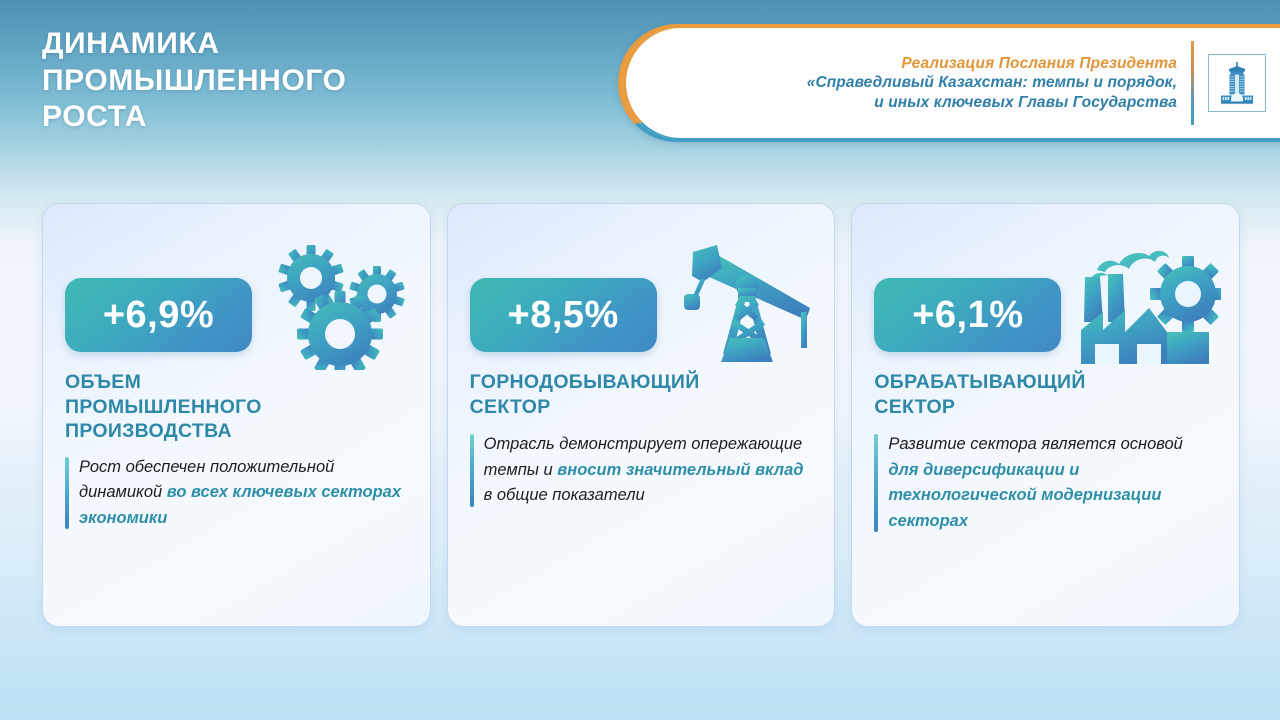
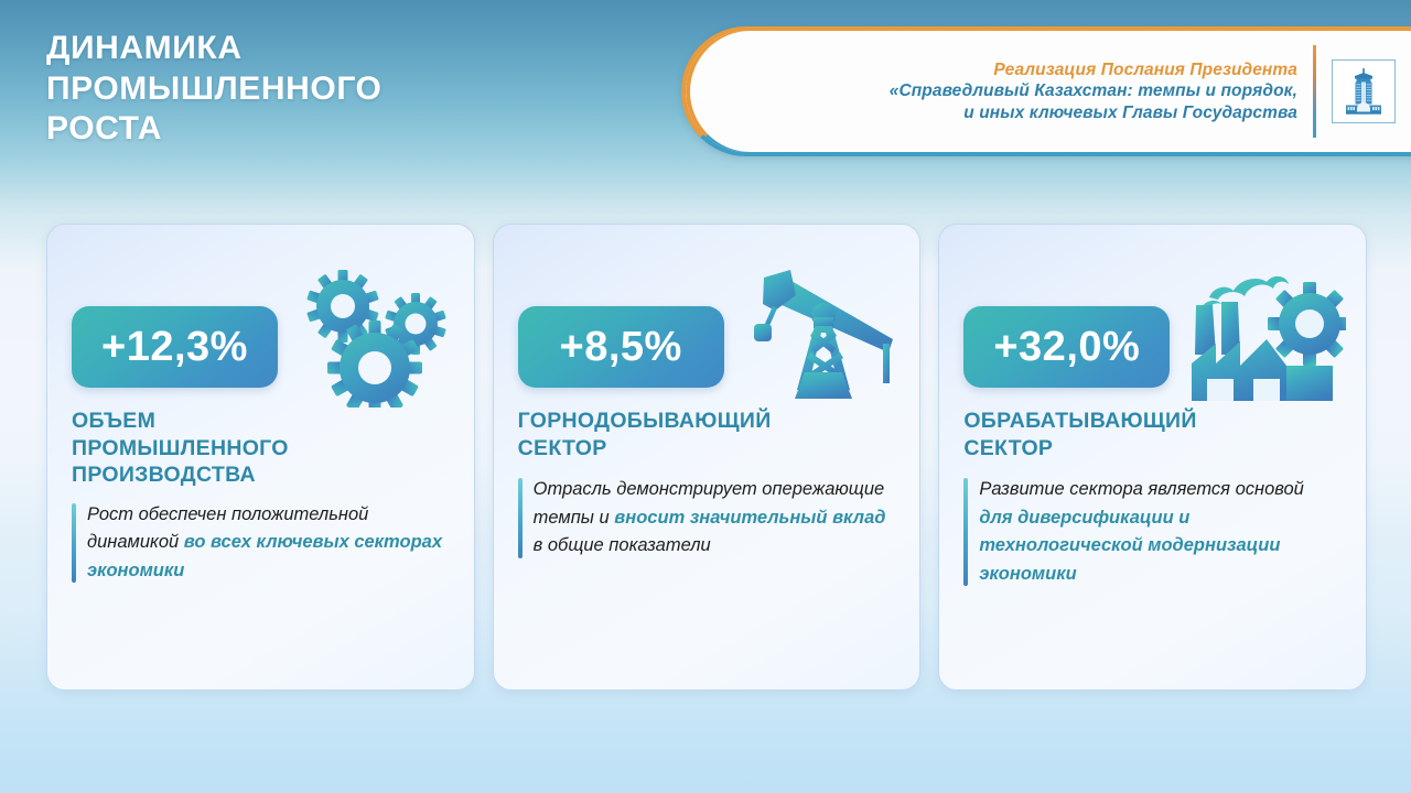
  ДИНАМИКА
  ПРОМЫШЛЕННОГО
  РОСТА
  Реализация Послания Президента
  «Справедливый Казахстан: темпы и порядок,
  и иных ключевых Главы Государства
- +6,9%
+ +12,3%
  ОБЪЕМ
  ПРОМЫШЛЕННОГО
  ПРОИЗВОДСТВА
  Рост обеспечен положительной динамикой во всех ключевых секторах экономики
  +8,5%
  ГОРНОДОБЫВАЮЩИЙ
  СЕКТОР
  Отрасль демонстрирует опережающие темпы и вносит значительный вклад в общие показатели
- +6,1%
+ +32,0%
  ОБРАБАТЫВАЮЩИЙ
  СЕКТОР
- Развитие сектора является основой для диверсификации и технологической модернизации секторах
+ Развитие сектора является основой для диверсификации и технологической модернизации экономики
